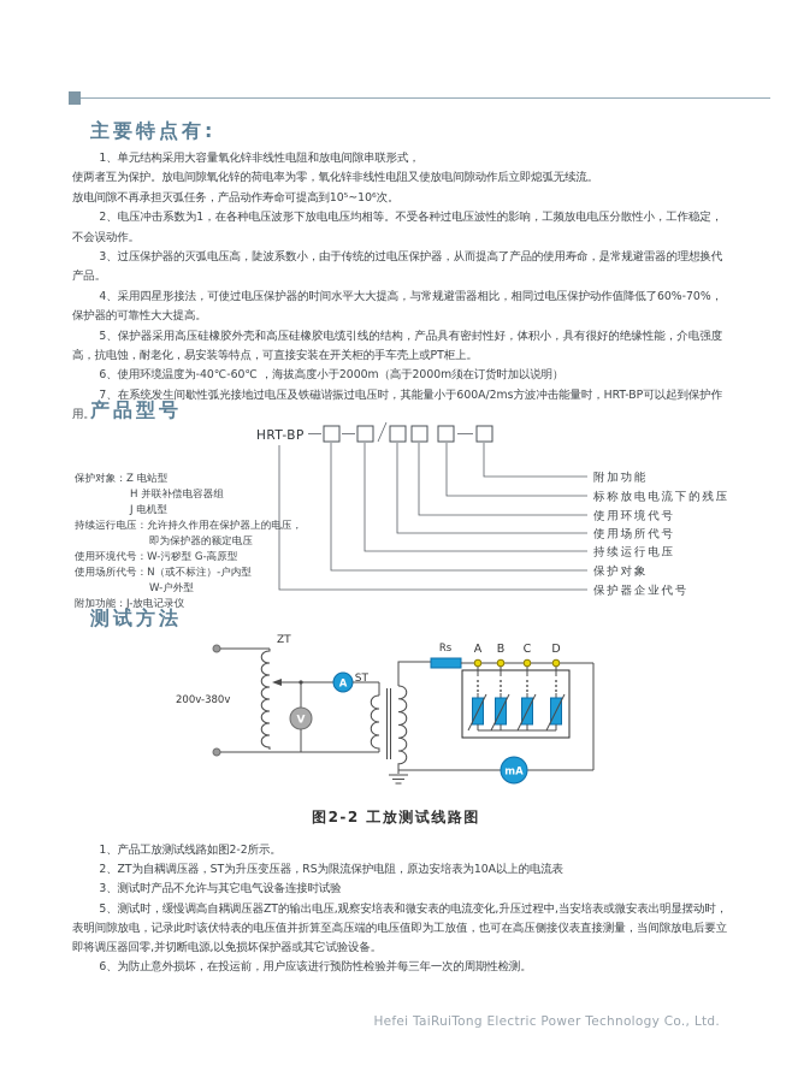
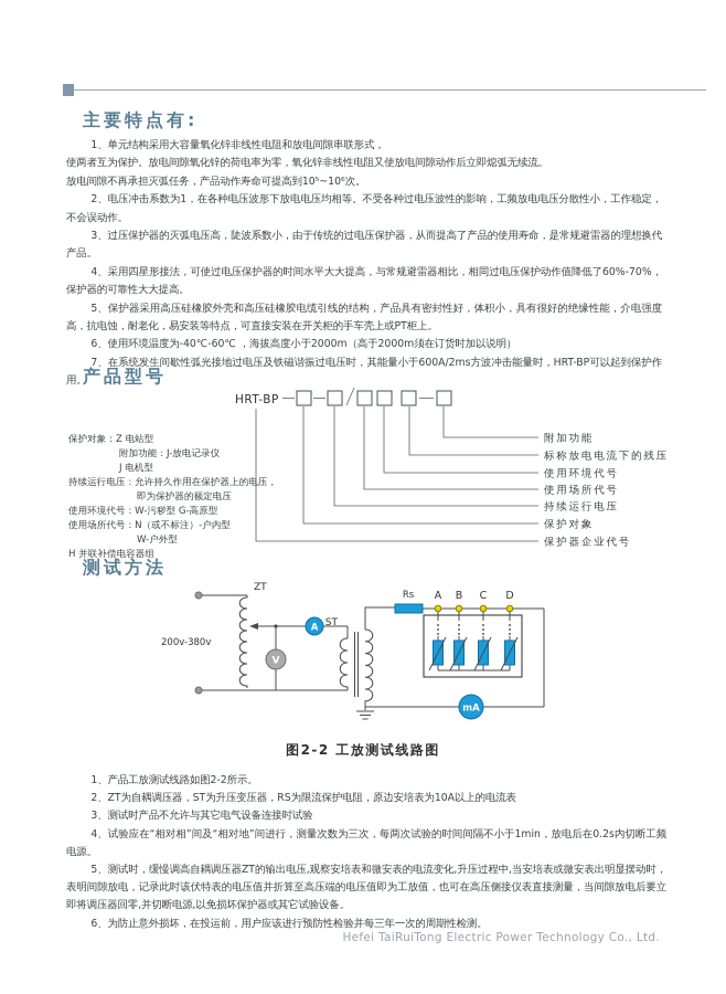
  主要特点有:
  1、单元结构采用大容量氧化锌非线性电阻和放电间隙串联形式，
  使两者互为保护。放电间隙氧化锌的荷电率为零，氧化锌非线性电阻又使放电间隙动作后立即熄弧无续流。
  放电间隙不再承担灭弧任务，产品动作寿命可提高到10⁵~10⁶次。
  2、电压冲击系数为1，在各种电压波形下放电电压均相等。不受各种过电压波性的影响，工频放电电压分散性小，工作稳定，不会误动作。
  3、过压保护器的灭弧电压高，陡波系数小，由于传统的过电压保护器，从而提高了产品的使用寿命，是常规避雷器的理想换代产品。
  4、采用四星形接法，可使过电压保护器的时间水平大大提高，与常规避雷器相比，相同过电压保护动作值降低了60%-70%，保护器的可靠性大大提高。
  5、保护器采用高压硅橡胶外壳和高压硅橡胶电缆引线的结构，产品具有密封性好，体积小，具有很好的绝缘性能，介电强度高，抗电蚀，耐老化，易安装等特点，可直接安装在开关柜的手车壳上或PT柜上。
  6、使用环境温度为-40℃-60℃ ，海拔高度小于2000m（高于2000m须在订货时加以说明）
  7、在系统发生间歇性弧光接地过电压及铁磁谐振过电压时，其能量小于600A/2ms方波冲击能量时，HRT-BP可以起到保护作用。
  产品型号
  HRT-BP
  附加功能
  标称放电电流下的残压
  使用环境代号
  使用场所代号
  持续运行电压
  保护对象
  保护器企业代号
  保护对象：Z 电站型
- H 并联补偿电容器组
+ 附加功能：J-放电记录仪
  J 电机型
  持续运行电压：允许持久作用在保护器上的电压，
  即为保护器的额定电压
  使用环境代号：W-污秽型 G-高原型
  使用场所代号：N（或不标注）-户内型
  W-户外型
- 附加功能：J-放电记录仪
+ H 并联补偿电容器组
  测试方法
  200v-380v
  ZT
  V
  A
  ST
  Rs
  A
  B
  C
  D
  mA
  图2-2 工放测试线路图
  1、产品工放测试线路如图2-2所示。
  2、ZT为自耦调压器，ST为升压变压器，RS为限流保护电阻，原边安培表为10A以上的电流表
  3、测试时产品不允许与其它电气设备连接时试验
+ 4、试验应在“相对相”间及“相对地”间进行，测量次数为三次，每两次试验的时间间隔不小于1min，放电后在0.2s内切断工频电源。
  5、测试时，缓慢调高自耦调压器ZT的输出电压,观察安培表和微安表的电流变化,升压过程中,当安培表或微安表出明显摆动时，表明间隙放电，记录此时该伏特表的电压值并折算至高压端的电压值即为工放值，也可在高压侧接仪表直接测量，当间隙放电后要立即将调压器回零,并切断电源,以免损坏保护器或其它试验设备。
  6、为防止意外损坏，在投运前，用户应该进行预防性检验并每三年一次的周期性检测。
  Hefei TaiRuiTong Electric Power Technology Co., Ltd.
